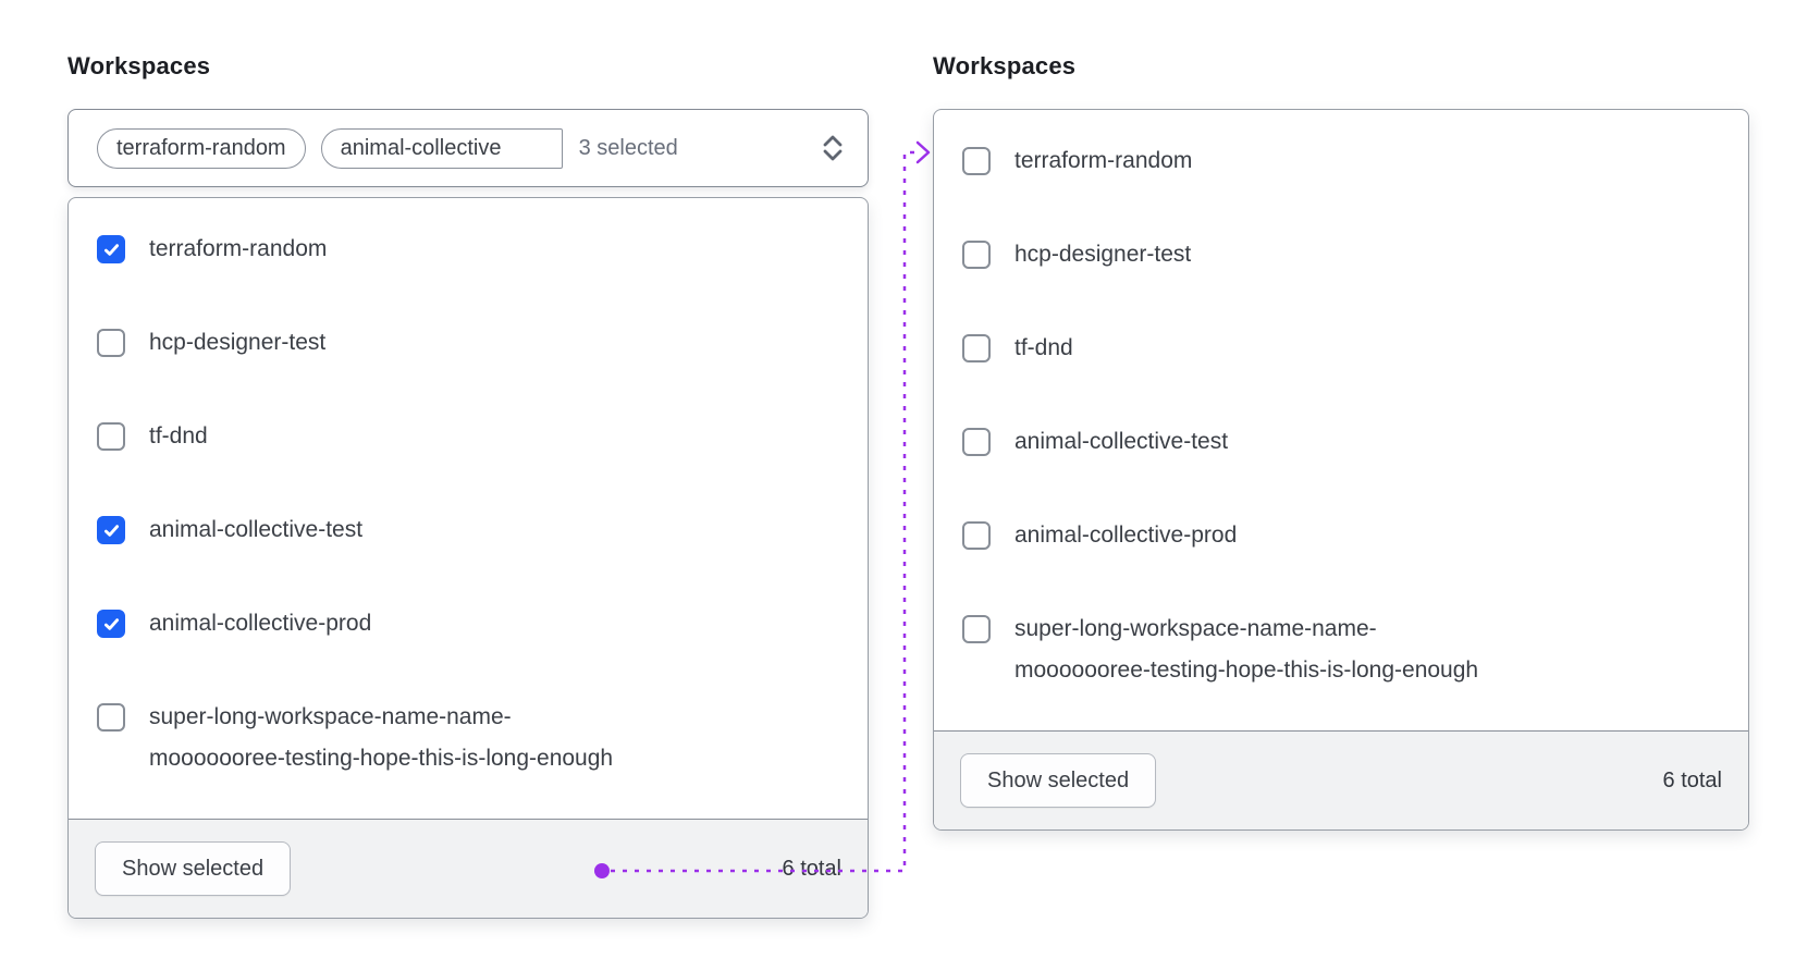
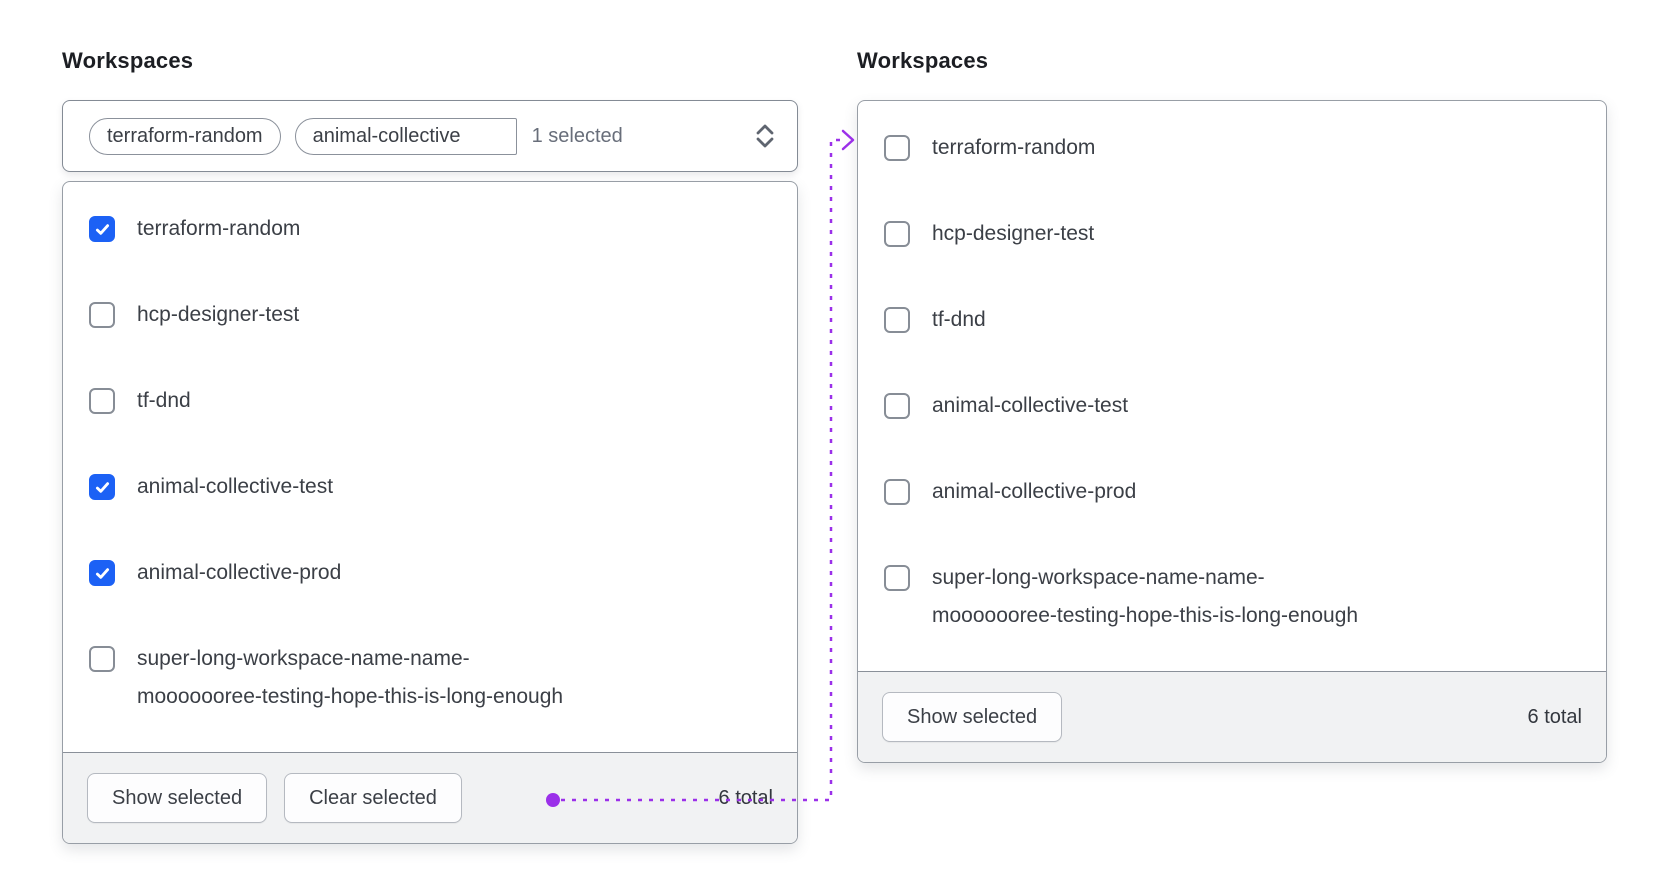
  Workspaces
  terraform-random
  animal-collective
- 3 selected
+ 1 selected
  terraform-random
  hcp-designer-test
  tf-dnd
  animal-collective-test
  animal-collective-prod
  super-long-workspace-name-name-
  mooooooree-testing-hope-this-is-long-enough
  Show selected
+ Clear selected
  6 total
  Workspaces
  terraform-random
  hcp-designer-test
  tf-dnd
  animal-collective-test
  animal-collective-prod
  super-long-workspace-name-name-
  mooooooree-testing-hope-this-is-long-enough
  Show selected
  6 total
